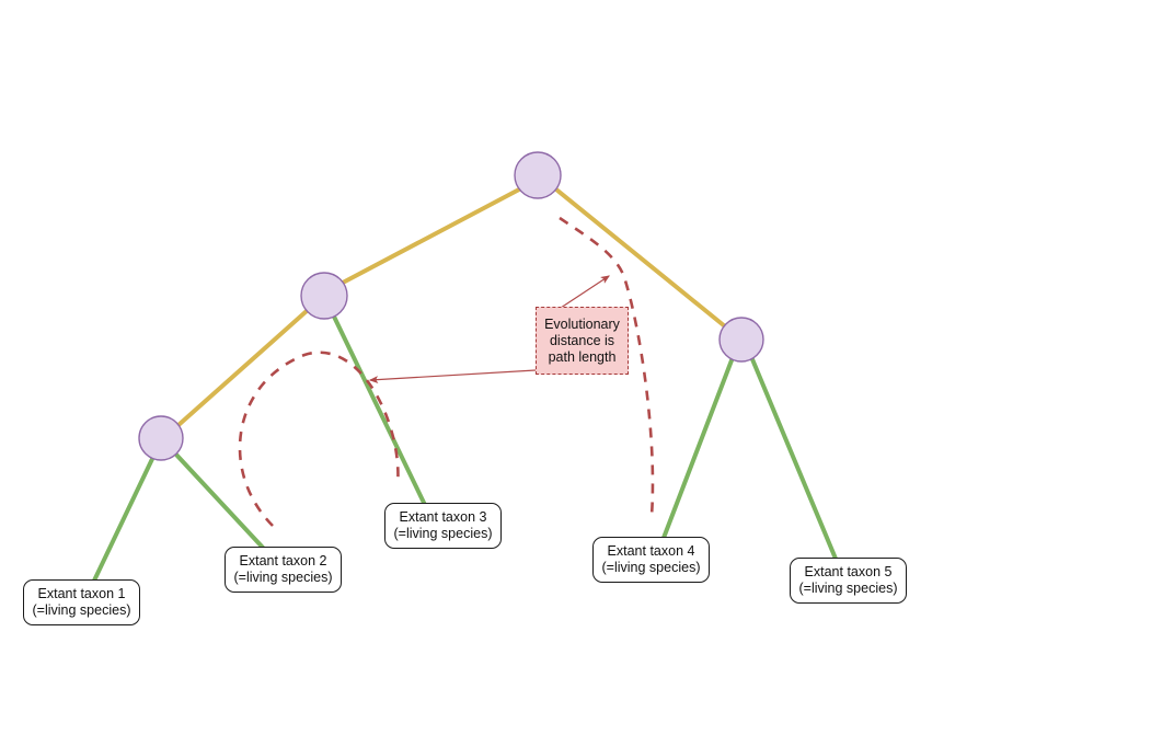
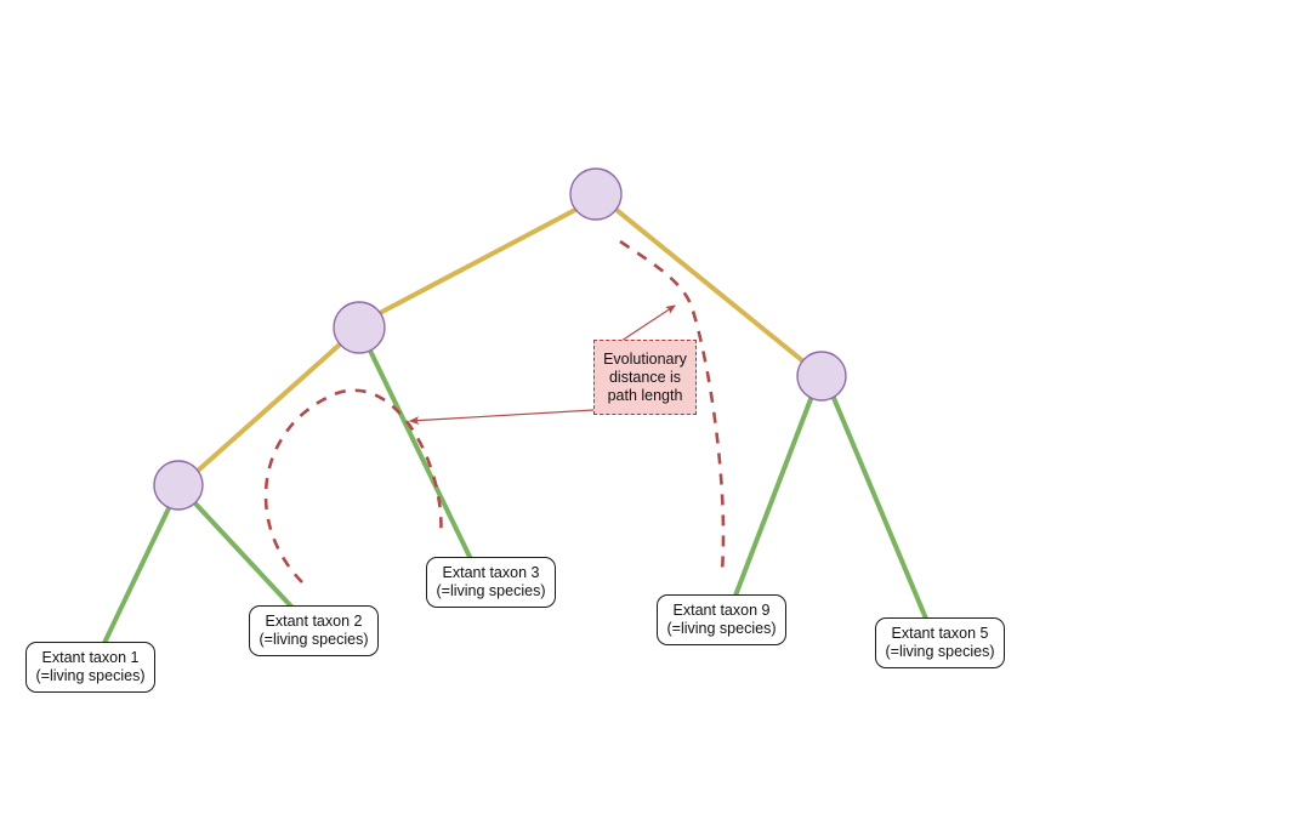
  Extant taxon 1
  (=living species)
  Extant taxon 2
  (=living species)
  Extant taxon 3
  (=living species)
- Extant taxon 4
+ Extant taxon 9
  (=living species)
  Extant taxon 5
  (=living species)
  Evolutionary
  distance is
  path length
